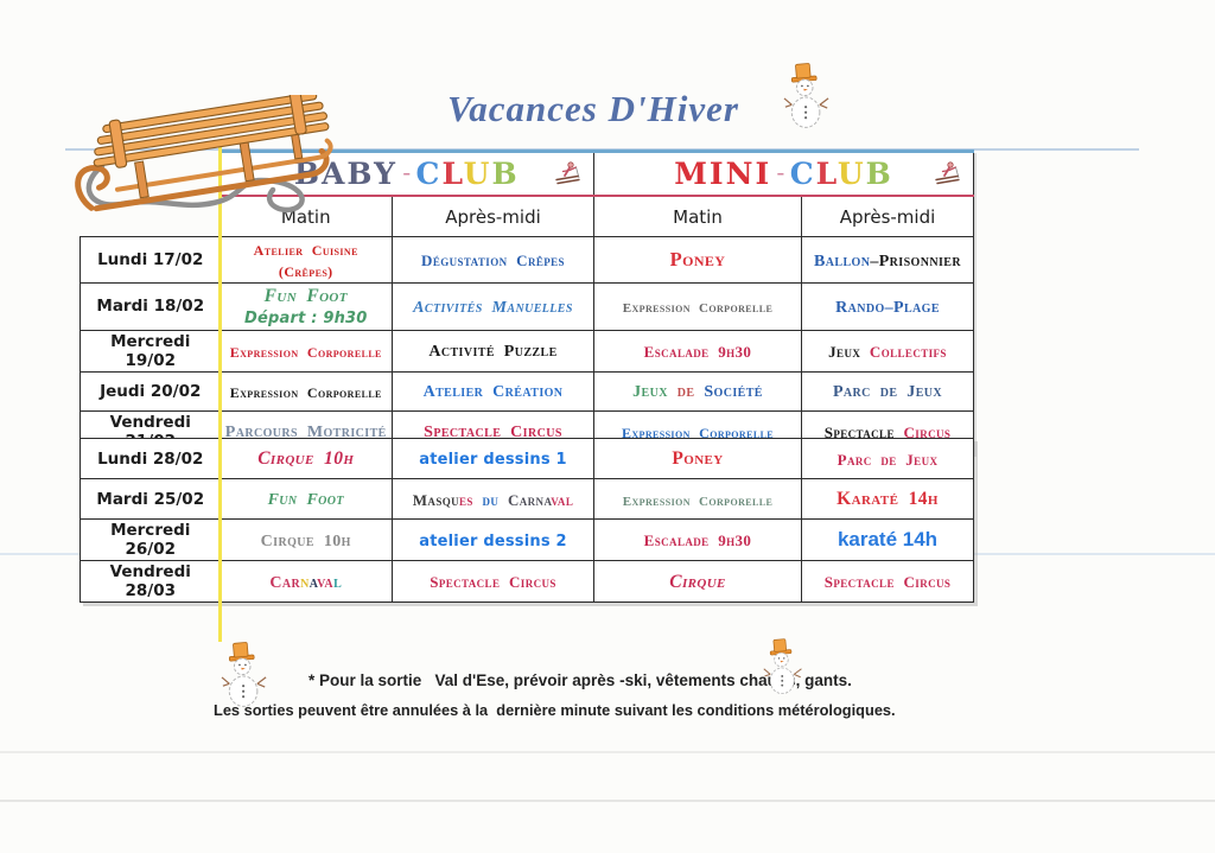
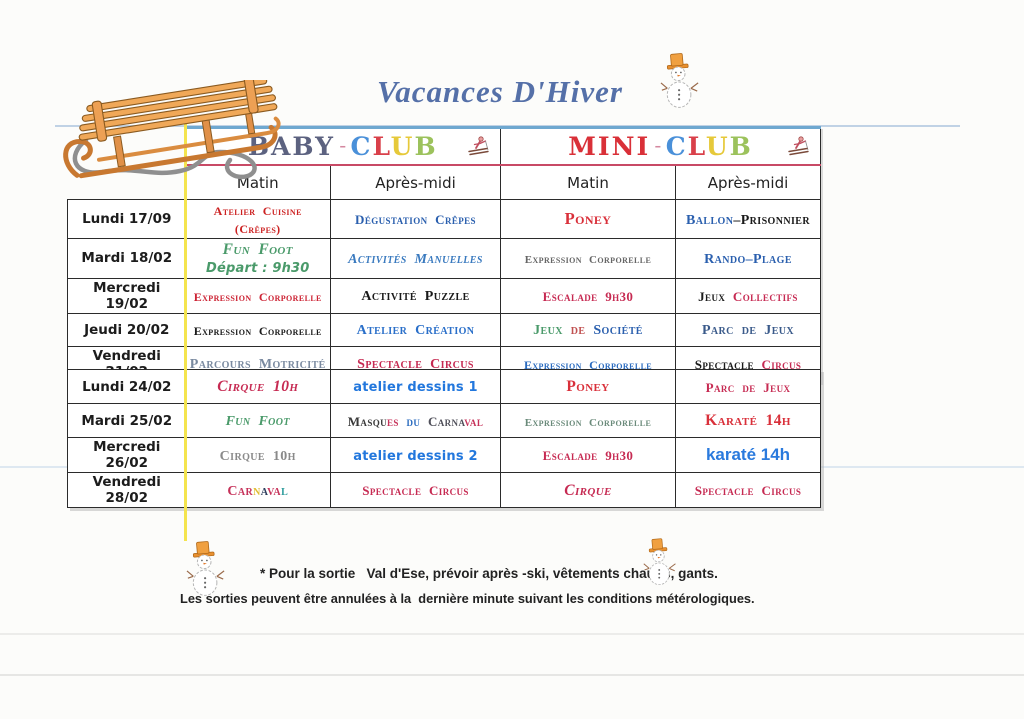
  Vacances D'Hiver
  	ABY – CLUB	MINI – CLUB
  	Matin	Après-midi	Matin	Après-midi
- Lundi 17/02	Atelier Cuisine (Crêpes)	Dégustation Crêpes	Poney	Ballon–Prisonnier
+ Lundi 17/09	Atelier Cuisine (Crêpes)	Dégustation Crêpes	Poney	Ballon–Prisonnier
  Mardi 18/02	Fun FootDépart : 9h30	Activités Manuelles	Expression Corporelle	Rando–Plage
  Mercredi 19/02	Expression Corporelle	Activité Puzzle	Escalade 9h30	Jeux Collectifs
  Jeudi 20/02	Expression Corporelle	Atelier Création	Jeux de Société	Parc de Jeux
  Vendredi	Parcours Motricité	Spectacle Circus	Expression Corporelle	Spectacle Circus
- Lundi 28/02	Cirque 10h	atelier dessins 1	Poney	Parc de Jeux
+ Lundi 24/02	Cirque 10h	atelier dessins 1	Poney	Parc de Jeux
  Mardi 25/02	Fun Foot	Masques du Carnaval	Expression Corporelle	Karaté 14h
  Mercredi 26/02	Cirque 10h	atelier dessins 2	Escalade 9h30	karaté 14h
- Vendredi 28/03	Carnaval	Spectacle Circus	Cirque	Spectacle Circus
+ Vendredi 28/02	Carnaval	Spectacle Circus	Cirque	Spectacle Circus
  * Pour la sortie Val d'Ese, prévoir après -ski, vêtements cha, gants.
  Les sorties peuvent être annulées à la dernière minute suivant les conditions métérologiques.
